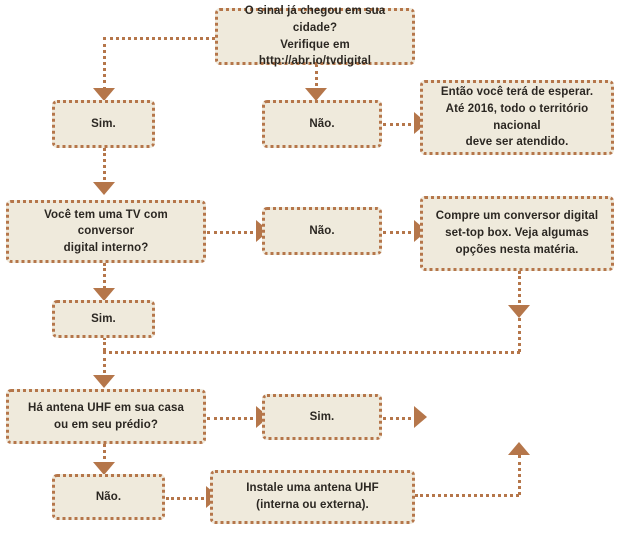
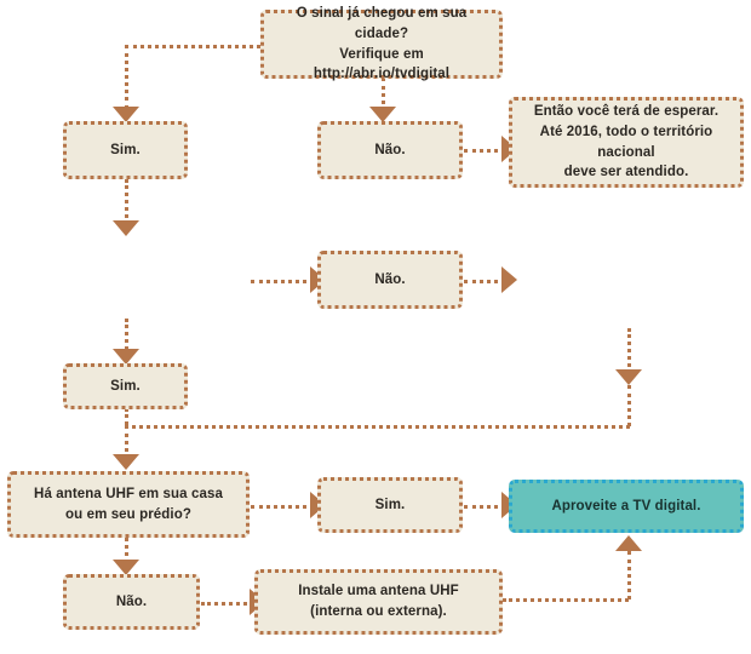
  O sinal já chegou em sua cidade?
  Verifique em http://abr.io/tvdigital
  Sim.
  Não.
  Então você terá de esperar.
  Até 2016, todo o território nacional
  deve ser atendido.
- Você tem uma TV com conversor
- digital interno?
  Não.
- Compre um conversor digital
- set-top box. Veja algumas
- opções nesta matéria.
  Sim.
  Há antena UHF em sua casa
  ou em seu prédio?
  Sim.
+ Aproveite a TV digital.
  Não.
  Instale uma antena UHF
  (interna ou externa).
